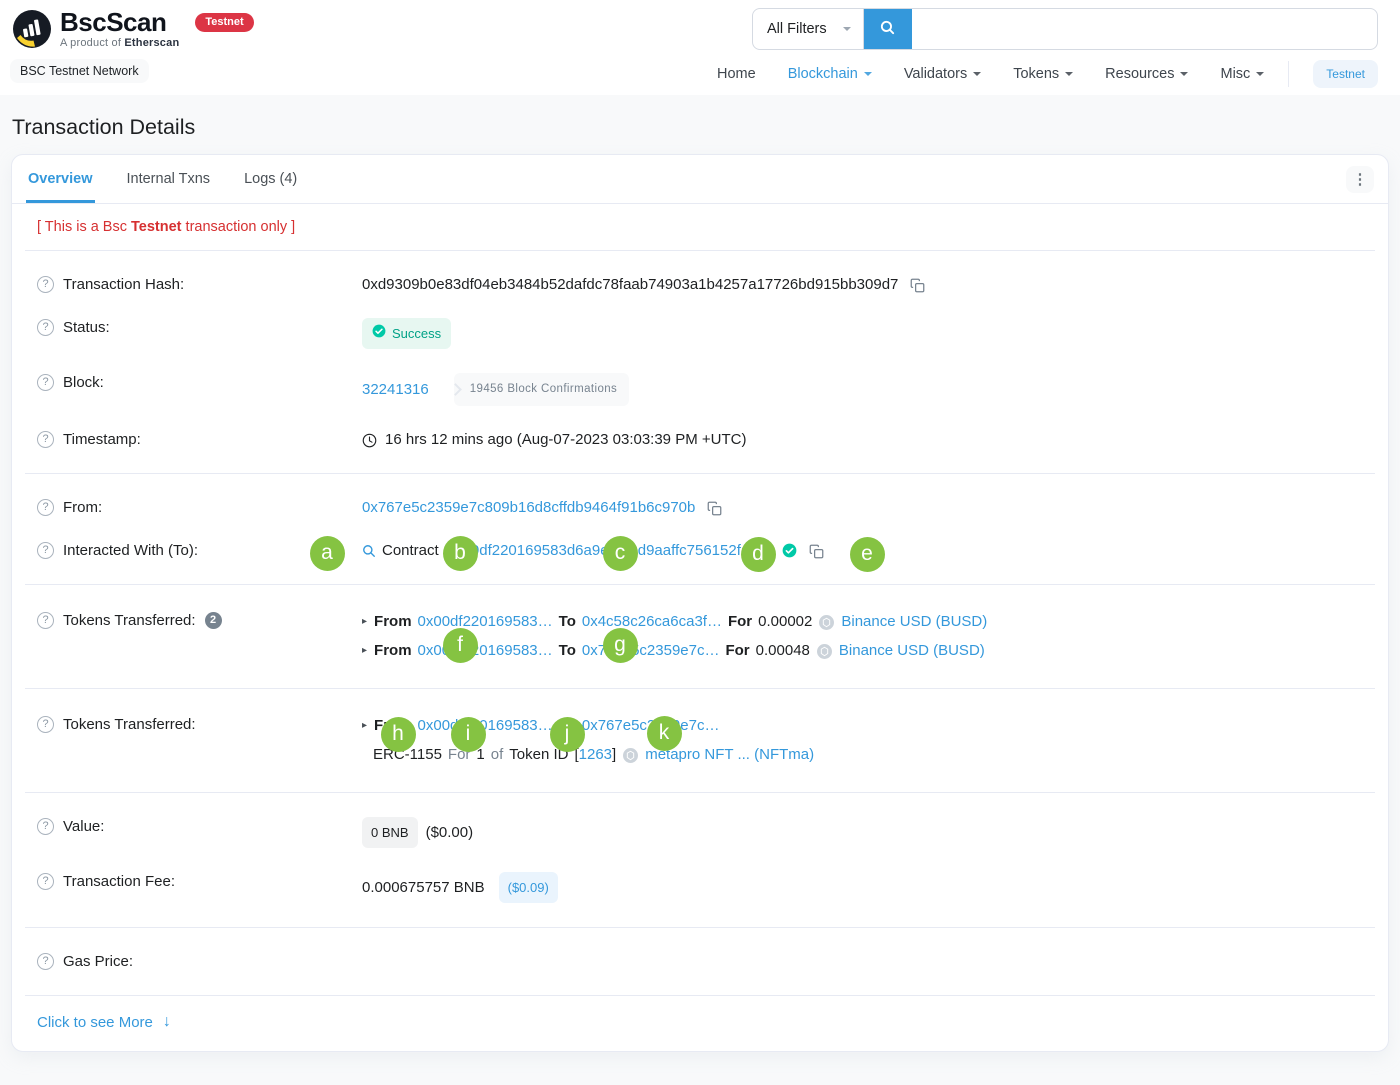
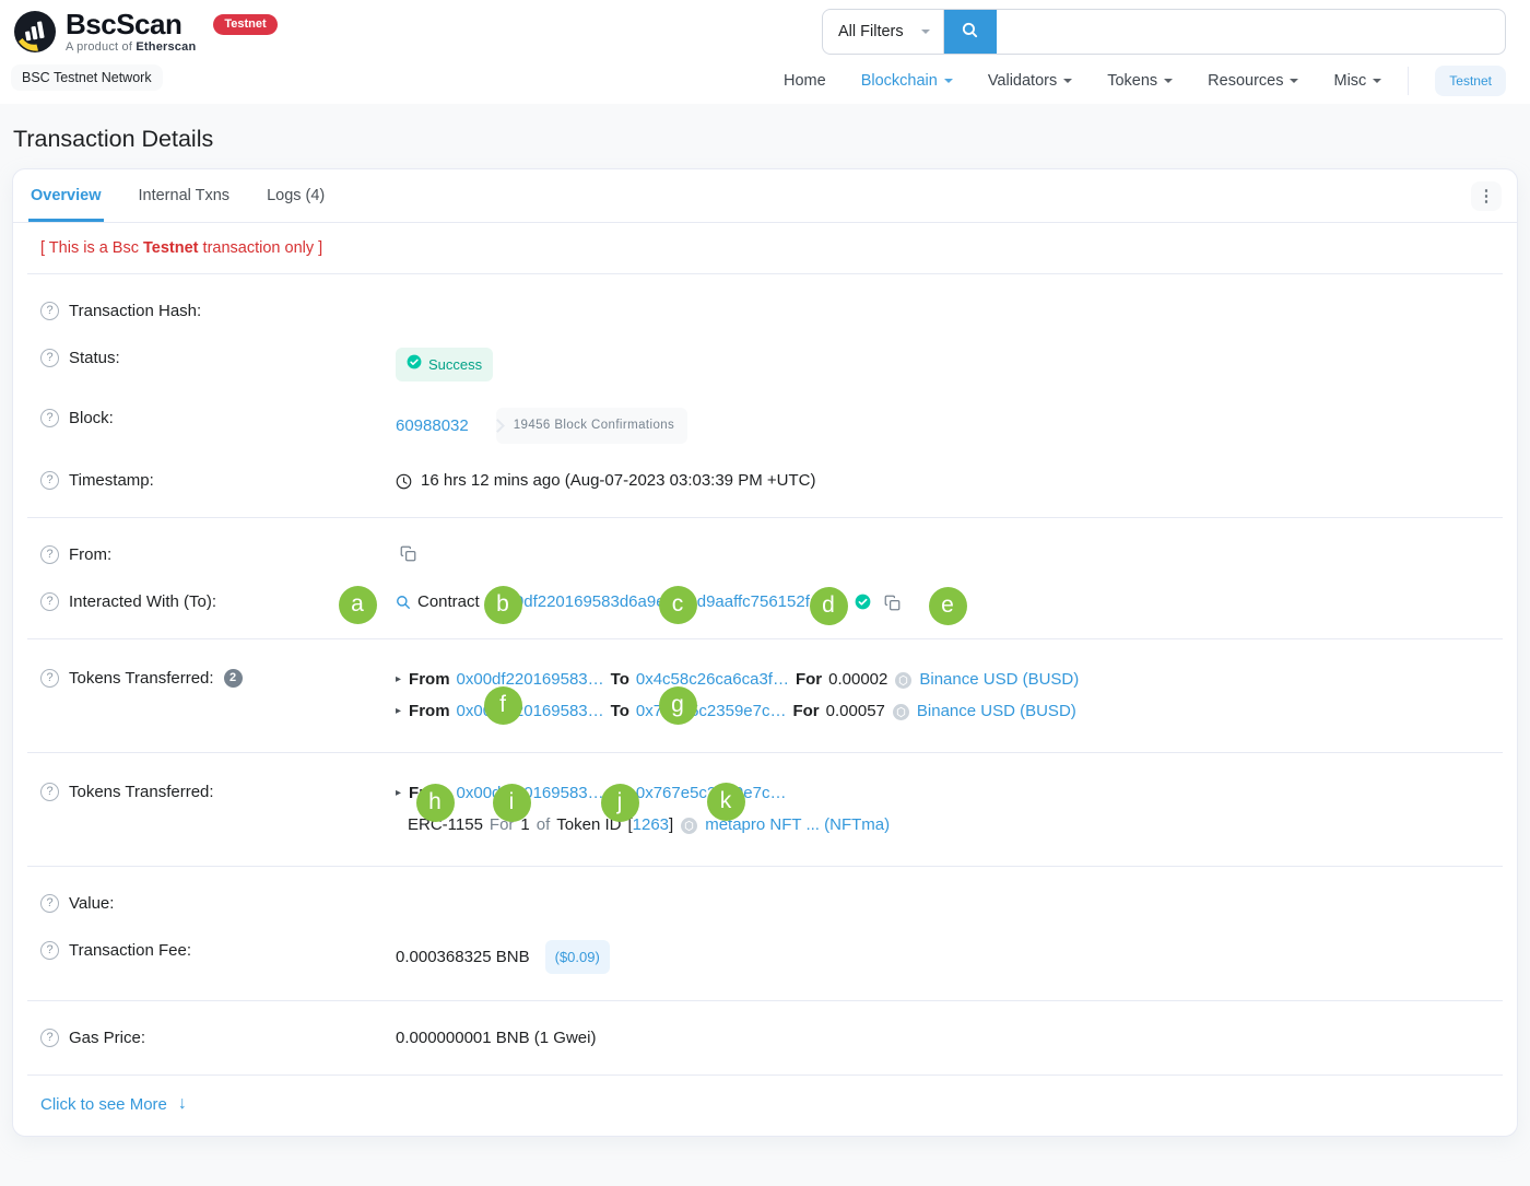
  BscScan
  A product of Etherscan
  Testnet
  BSC Testnet Network
  All Filters
  Home
  Blockchain
  Validators
  Tokens
  Resources
  Misc
  Testnet
  Transaction Details
  Overview
  Internal Txns
  Logs (4)
  ⋮
  [ This is a Bsc Testnet transaction only ]
  ?
  Transaction Hash:
- 0xd9309b0e83df04eb3484b52dafdc78faab74903a1b4257a17726bd915bb309d7
  ?
  Status:
  Success
  ?
  Block:
- 32241316
+ 60988032
  19456 Block Confirmations
  ?
  Timestamp:
  16 hrs 12 mins ago (Aug-07-2023 03:03:39 PM +UTC)
  ?
  From:
- 0x767e5c2359e7c809b16d8cffdb9464f91b6c970b
  ?
  Interacted With (To):
  Contract
  ?
  Tokens Transferred:
  2
  ▸
  From
  0x00df220169583…
  To
  0x4c58c26ca6ca3f…
  For
  0.00002
  Binance USD (BUSD)
  ▸
  From
  To
  0x7c2359e7c…
  For
- 0.00048
+ 0.00057
  Binance USD (BUSD)
  ?
  Tokens Transferred:
  ▸
  0x767e5ce7c…
  ERC-1155
  For
  1
  of
  Token ID
  [
  1263
  ]
  metapro NFT ... (NFTma)
  ?
  Value:
- 0 BNB
- ($0.00)
  ?
  Transaction Fee:
- 0.000675757 BNB
+ 0.000368325 BNB
  ($0.09)
  ?
  Gas Price:
+ 0.000000001 BNB (1 Gwei)
  Click to see More
  ↓
  a
  b
  c
  d
  e
  f
  g
  h
  i
  j
  k
